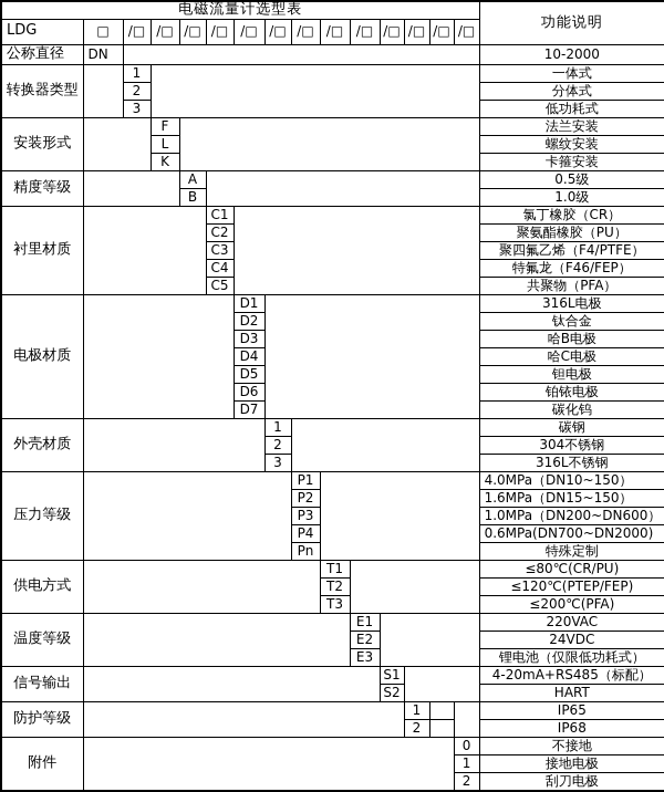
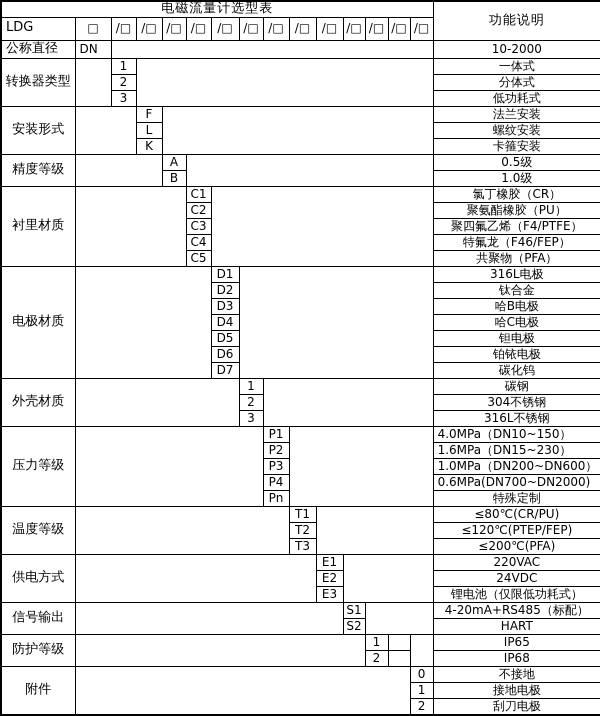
  电磁流量计选型表	功能说明
  LDG	□	/□	/□	/□	/□	/□	/□	/□	/□	/□	/□	/□	/□	/□
  公称直径	DN		10-2000
  转换器类型		1		一体式
  2	分体式
  3	低功耗式
  安装形式		F		法兰安装
  L	螺纹安装
  K	卡箍安装
  精度等级		A		0.5级
  B	1.0级
  衬里材质		C1		氯丁橡胶（CR）
  C2	聚氨酯橡胶（PU）
  C3	聚四氟乙烯（F4/PTFE）
  C4	特氟龙（F46/FEP）
  C5	共聚物（PFA）
  电极材质		D1		316L电极
  D2	钛合金
  D3	哈B电极
  D4	哈C电极
  D5	钽电极
  D6	铂铱电极
  D7	碳化钨
  外壳材质		1		碳钢
  2	304不锈钢
  3	316L不锈钢
  压力等级		P1		4.0MPa（DN10~150）
- P2	1.6MPa（DN15~150）
+ P2	1.6MPa（DN15~230）
  P3	1.0MPa（DN200~DN600）
  P4	0.6MPa(DN700~DN2000)
  Pn	特殊定制
- 供电方式		T1		≤80℃(CR/PU)
+ 温度等级		T1		≤80℃(CR/PU)
  T2	≤120℃(PTEP/FEP)
  T3	≤200℃(PFA)
- 温度等级		E1		220VAC
+ 供电方式		E1		220VAC
  E2	24VDC
  E3	锂电池（仅限低功耗式）
  信号输出		S1		4-20mA+RS485（标配）
  S2	HART
  防护等级		1			IP65
  2		IP68
  附件		0	不接地
  1	接地电极
  2	刮刀电极
